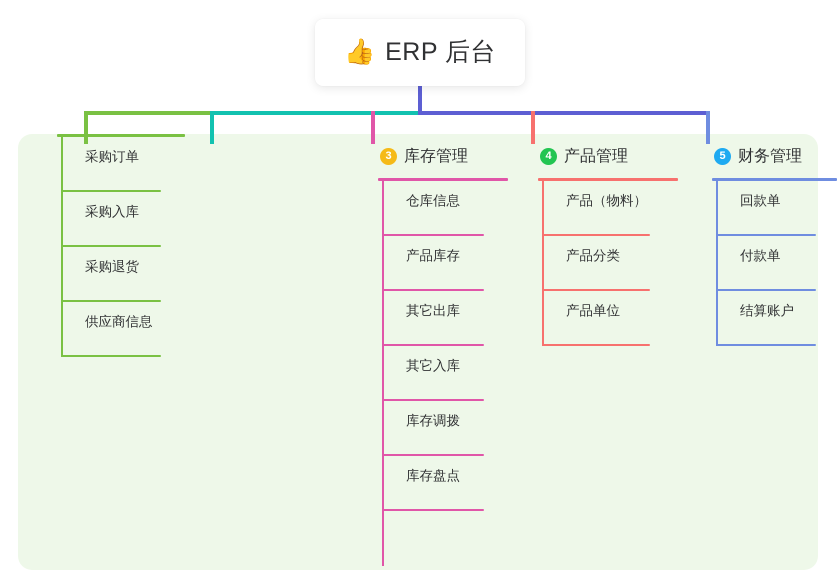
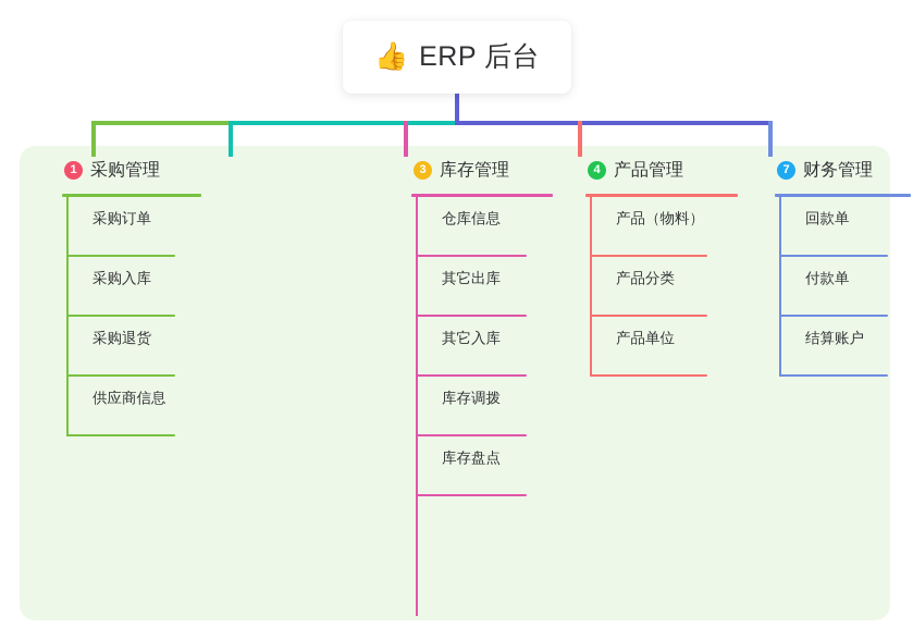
  👍
  ERP 后台
+ 1
+ 采购管理
  采购订单
  采购入库
  采购退货
  供应商信息
  3
  库存管理
  仓库信息
- 产品库存
  其它出库
  其它入库
  库存调拨
  库存盘点
  4
  产品管理
  产品（物料）
  产品分类
  产品单位
- 5
+ 7
  财务管理
  回款单
  付款单
  结算账户
